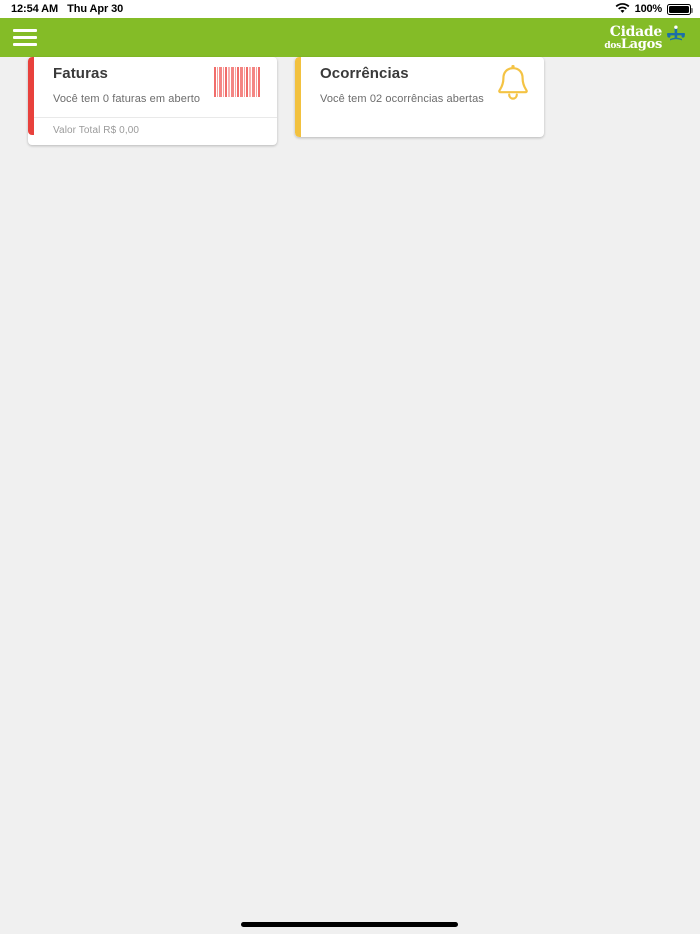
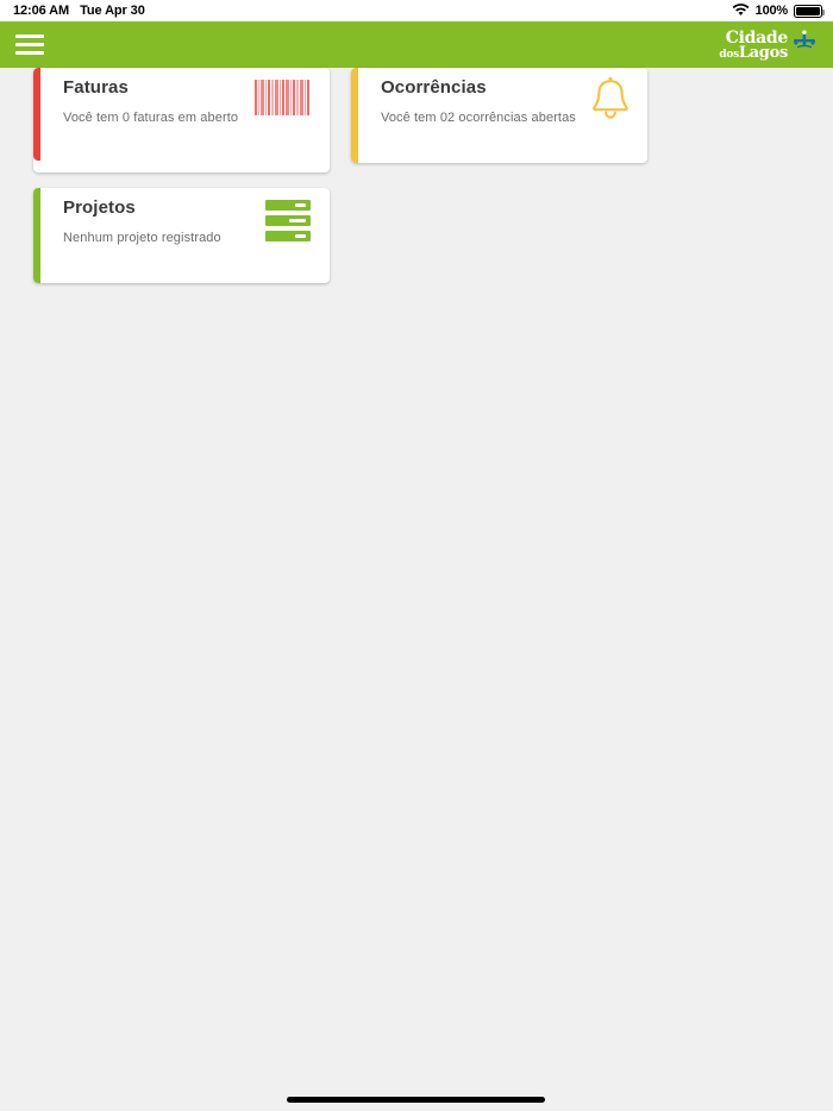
- 12:54 AM
+ 12:06 AM
- Thu Apr 30
+ Tue Apr 30
  100%
  Cidade
  dosLagos
  Faturas
  Você tem 0 faturas em aberto
- Valor Total R$ 0,00
  Ocorrências
  Você tem 02 ocorrências abertas
+ Projetos
+ Nenhum projeto registrado
